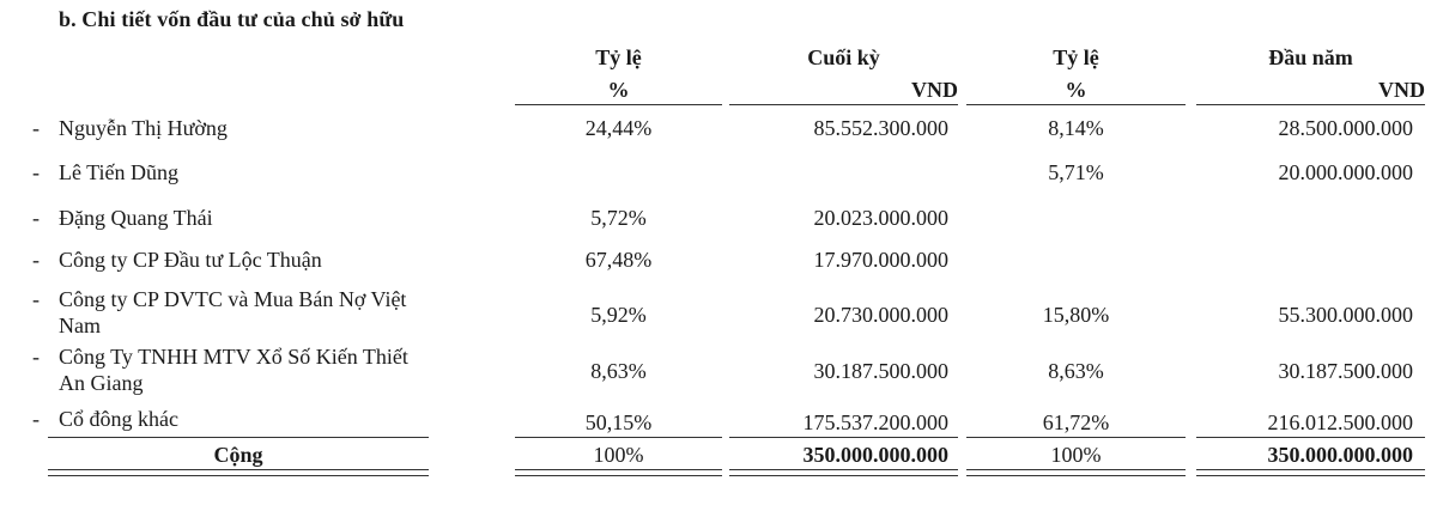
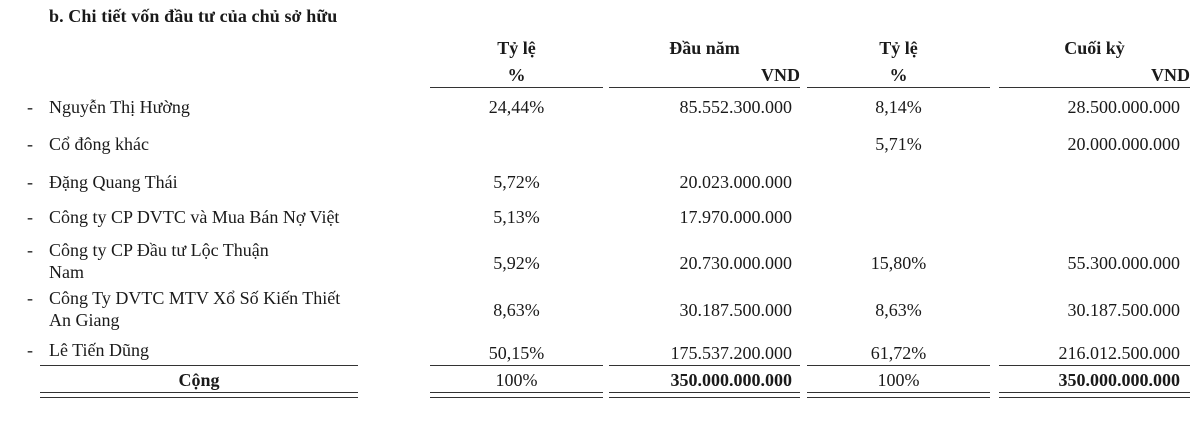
  b. Chi tiết vốn đầu tư của chủ sở hữu
  Tỷ lệ
  %
- Cuối kỳ
+ Đầu năm
  VND
  Tỷ lệ
  %
- Đầu năm
+ Cuối kỳ
  VND
  -
  Nguyễn Thị Hường
  24,44%
  85.552.300.000
  8,14%
  28.500.000.000
  -
- Lê Tiến Dũng
+ Cổ đông khác
  5,71%
  20.000.000.000
  -
  Đặng Quang Thái
  5,72%
  20.023.000.000
  -
- Công ty CP Đầu tư Lộc Thuận
+ Công ty CP DVTC và Mua Bán Nợ Việt
- 67,48%
+ 5,13%
  17.970.000.000
  -
- Công ty CP DVTC và Mua Bán Nợ Việt
+ Công ty CP Đầu tư Lộc Thuận
  Nam
  5,92%
  20.730.000.000
  15,80%
  55.300.000.000
  -
- Công Ty TNHH MTV Xổ Số Kiến Thiết
+ Công Ty DVTC MTV Xổ Số Kiến Thiết
  An Giang
  8,63%
  30.187.500.000
  8,63%
  30.187.500.000
  -
- Cổ đông khác
+ Lê Tiến Dũng
  50,15%
  175.537.200.000
  61,72%
  216.012.500.000
  Cộng
  100%
  350.000.000.000
  100%
  350.000.000.000
